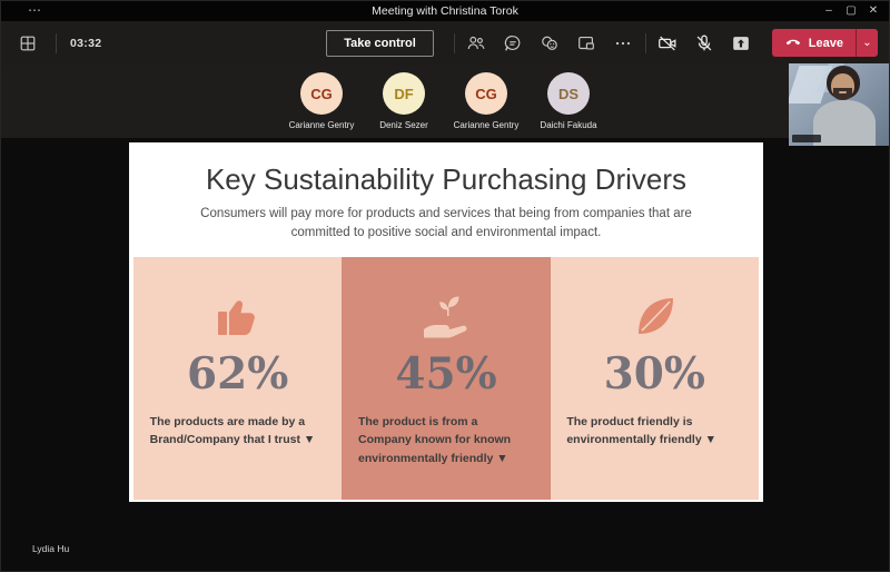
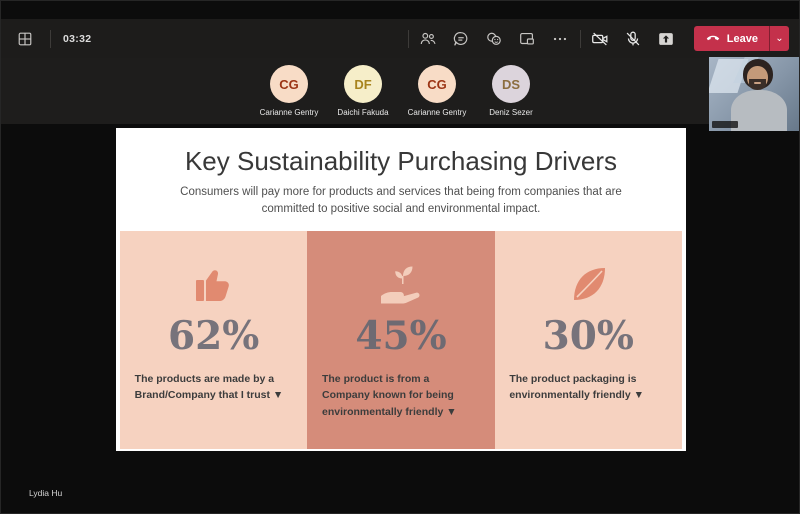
- ⋯
- Meeting with Christina Torok
- –
- ▢
- ✕
  03:32
- Take control
  Leave
  ⌄
  CG
  Carianne Gentry
  DF
- Deniz Sezer
+ Daichi Fakuda
  CG
  Carianne Gentry
  DS
- Daichi Fakuda
+ Deniz Sezer
  Key Sustainability Purchasing Drivers
  Consumers will pay more for products and services that being from companies that are committed to positive social and environmental impact.
  62%
  The products are made by a Brand/Company that I trust ▼
  45%
- The product is from a Company known for known environmentally friendly ▼
+ The product is from a Company known for being environmentally friendly ▼
  30%
- The product friendly is environmentally friendly ▼
+ The product packaging is environmentally friendly ▼
  Lydia Hu
